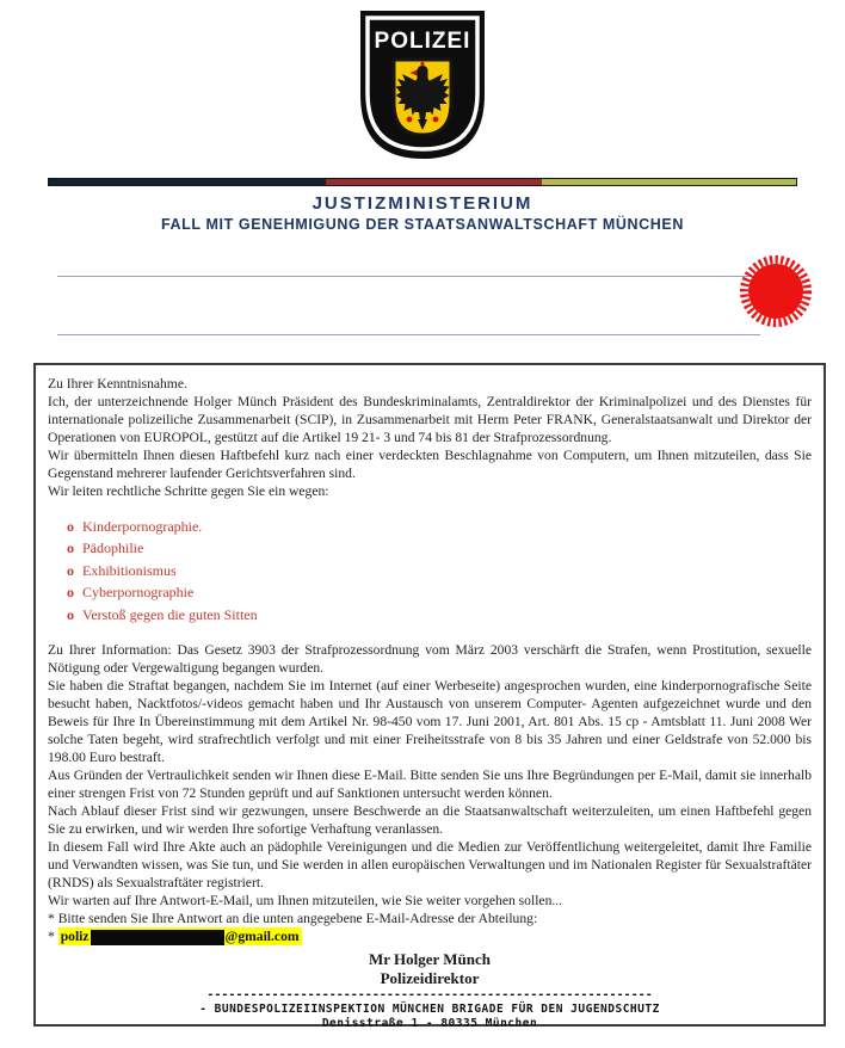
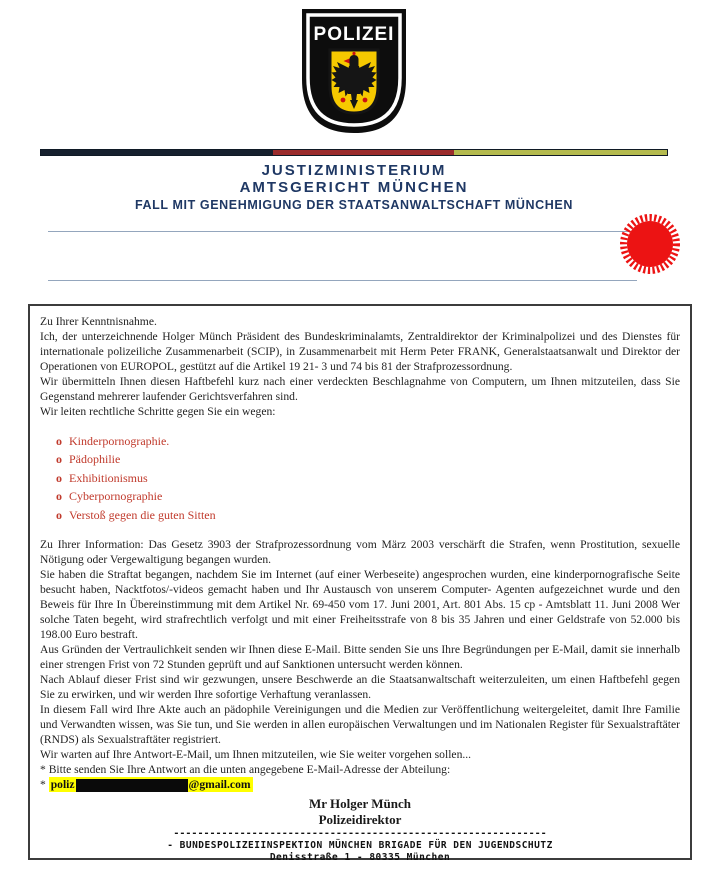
  POLIZEI
  JUSTIZMINISTERIUM
+ AMTSGERICHT MÜNCHEN
  FALL MIT GENEHMIGUNG DER STAATSANWALTSCHAFT MÜNCHEN
  Zu Ihrer Kenntnisnahme.
  Ich, der unterzeichnende Holger Münch Präsident des Bundeskriminalamts, Zentraldirektor der Kriminalpolizei und des Dienstes für internationale polizeiliche Zusammenarbeit (SCIP), in Zusammenarbeit mit Herm Peter FRANK, Generalstaatsanwalt und Direktor der Operationen von EUROPOL, gestützt auf die Artikel 19 21- 3 und 74 bis 81 der Strafprozessordnung.
  Wir übermitteln Ihnen diesen Haftbefehl kurz nach einer verdeckten Beschlagnahme von Computern, um Ihnen mitzuteilen, dass Sie Gegenstand mehrerer laufender Gerichtsverfahren sind.
  Wir leiten rechtliche Schritte gegen Sie ein wegen:
  o Kinderpornographie.
  o Pädophilie
  o Exhibitionismus
  o Cyberpornographie
  o Verstoß gegen die guten Sitten
  Zu Ihrer Information: Das Gesetz 3903 der Strafprozessordnung vom März 2003 verschärft die Strafen, wenn Prostitution, sexuelle Nötigung oder Vergewaltigung begangen wurden.
- Sie haben die Straftat begangen, nachdem Sie im Internet (auf einer Werbeseite) angesprochen wurden, eine kinderpornografische Seite besucht haben, Nacktfotos/-videos gemacht haben und Ihr Austausch von unserem Computer- Agenten aufgezeichnet wurde und den Beweis für Ihre In Übereinstimmung mit dem Artikel Nr. 98-450 vom 17. Juni 2001, Art. 801 Abs. 15 cp - Amtsblatt 11. Juni 2008 Wer solche Taten begeht, wird strafrechtlich verfolgt und mit einer Freiheitsstrafe von 8 bis 35 Jahren und einer Geldstrafe von 52.000 bis 198.00 Euro bestraft.
+ Sie haben die Straftat begangen, nachdem Sie im Internet (auf einer Werbeseite) angesprochen wurden, eine kinderpornografische Seite besucht haben, Nacktfotos/-videos gemacht haben und Ihr Austausch von unserem Computer- Agenten aufgezeichnet wurde und den Beweis für Ihre In Übereinstimmung mit dem Artikel Nr. 69-450 vom 17. Juni 2001, Art. 801 Abs. 15 cp - Amtsblatt 11. Juni 2008 Wer solche Taten begeht, wird strafrechtlich verfolgt und mit einer Freiheitsstrafe von 8 bis 35 Jahren und einer Geldstrafe von 52.000 bis 198.00 Euro bestraft.
  Aus Gründen der Vertraulichkeit senden wir Ihnen diese E-Mail. Bitte senden Sie uns Ihre Begründungen per E-Mail, damit sie innerhalb einer strengen Frist von 72 Stunden geprüft und auf Sanktionen untersucht werden können.
  Nach Ablauf dieser Frist sind wir gezwungen, unsere Beschwerde an die Staatsanwaltschaft weiterzuleiten, um einen Haftbefehl gegen Sie zu erwirken, und wir werden Ihre sofortige Verhaftung veranlassen.
  In diesem Fall wird Ihre Akte auch an pädophile Vereinigungen und die Medien zur Veröffentlichung weitergeleitet, damit Ihre Familie und Verwandten wissen, was Sie tun, und Sie werden in allen europäischen Verwaltungen und im Nationalen Register für Sexualstraftäter (RNDS) als Sexualstraftäter registriert.
  Wir warten auf Ihre Antwort-E-Mail, um Ihnen mitzuteilen, wie Sie weiter vorgehen sollen...
  * Bitte senden Sie Ihre Antwort an die unten angegebene E-Mail-Adresse der Abteilung:
  * poliz @gmail.com
  Mr Holger Münch
  Polizeidirektor
  --------------------------------------------------------------
  - BUNDESPOLIZEIINSPEKTION MÜNCHEN BRIGADE FÜR DEN JUGENDSCHUTZ
  Denisstraße 1 - 80335 München
